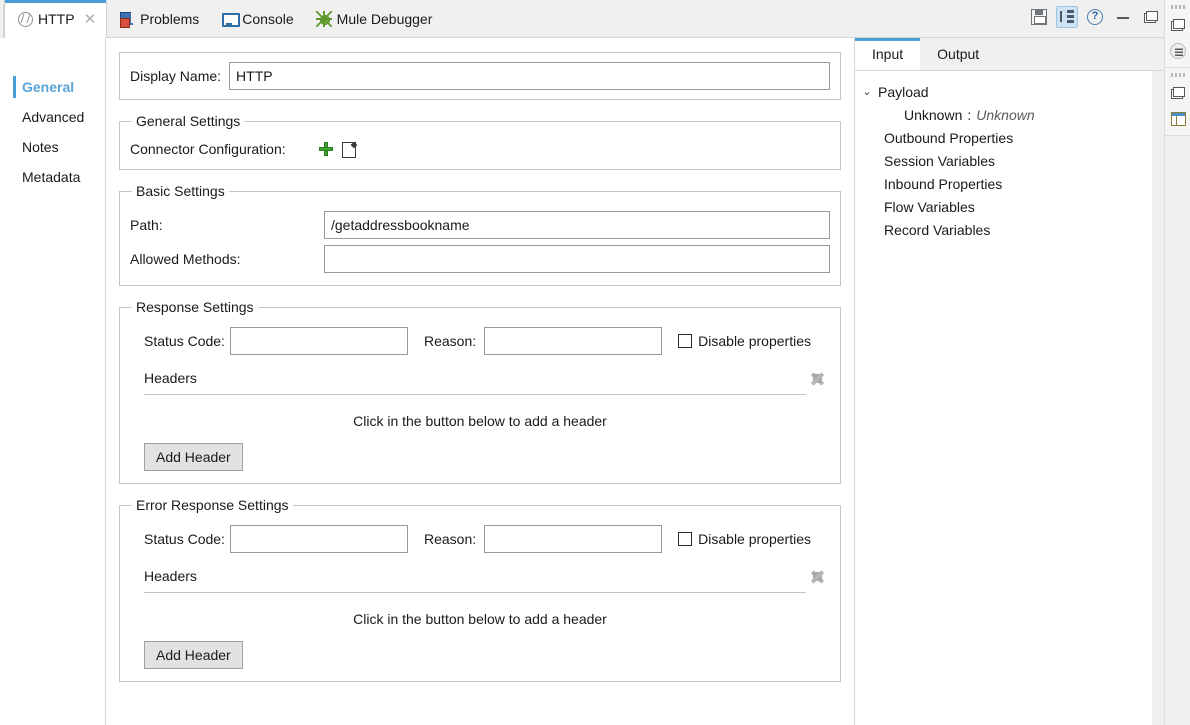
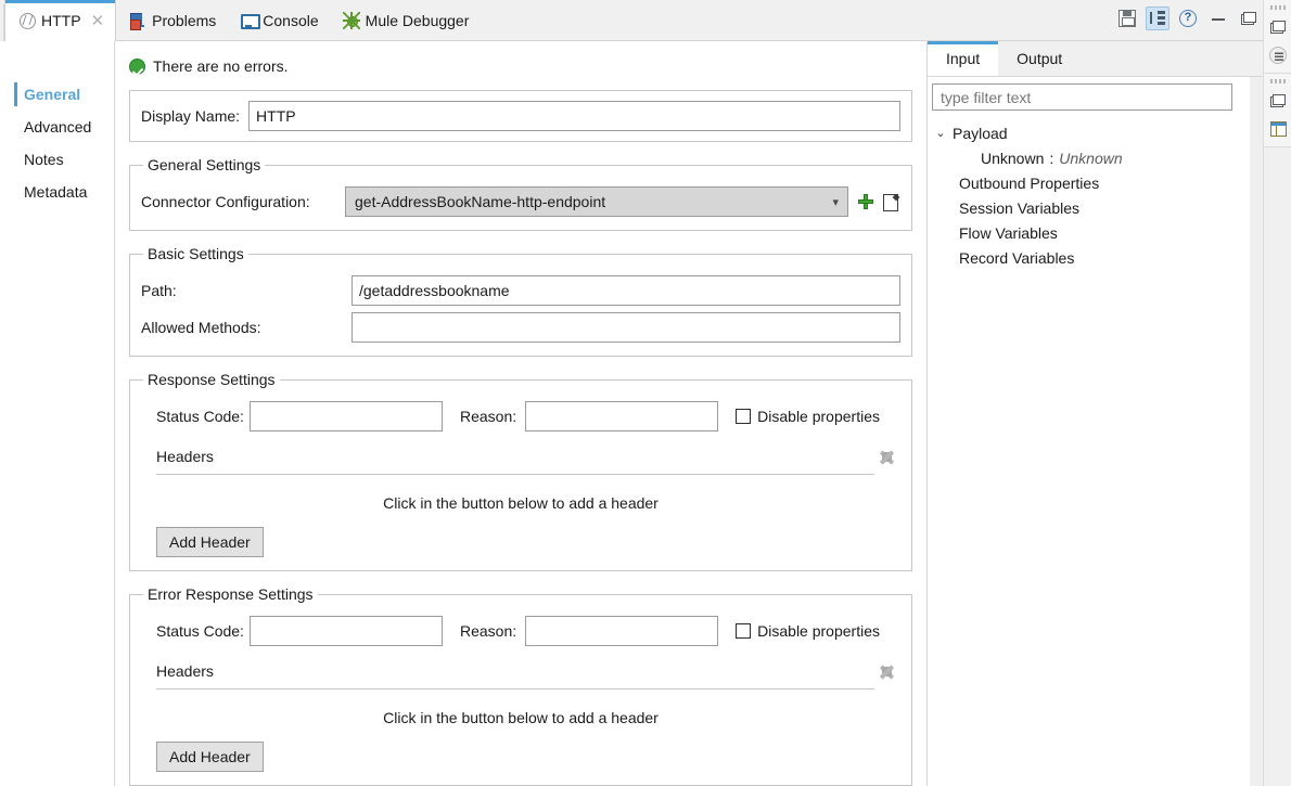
  HTTP
  ✕
  Problems
  Console
  Mule Debugger
  ?
  General
  Advanced
  Notes
  Metadata
+ There are no errors.
  Display Name:
  HTTP
  General Settings
  Connector Configuration:
+ get-AddressBookName-http-endpoint
+ ▾
  Basic Settings
  Path:
  /getaddressbookname
  Allowed Methods:
  Response Settings
  Status Code:
  Reason:
  Disable properties
  Headers
  Click in the button below to add a header
  Add Header
  Error Response Settings
  Status Code:
  Reason:
  Disable properties
  Headers
  Click in the button below to add a header
  Add Header
  Input
  Output
+ type filter text
  ⌄
  Payload
  Unknown
  :
  Unknown
  Outbound Properties
  Session Variables
- Inbound Properties
  Flow Variables
  Record Variables
